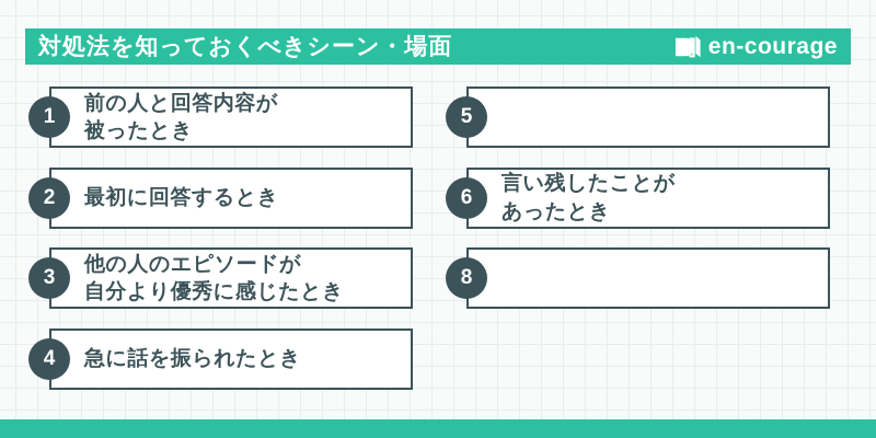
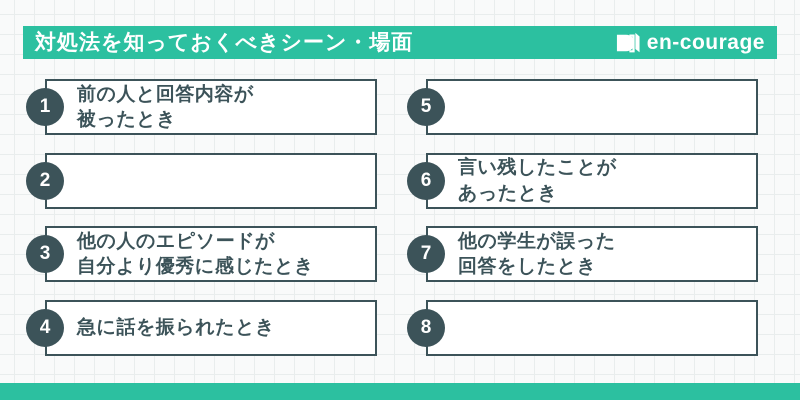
  対処法を知っておくべきシーン・場面
  en-courage
  1
  前の人と回答内容が
  被ったとき
  2
- 最初に回答するとき
  3
  他の人のエピソードが
  自分より優秀に感じたとき
  4
  急に話を振られたとき
  5
  6
  言い残したことが
  あったとき
+ 7
+ 他の学生が誤った
+ 回答をしたとき
  8
